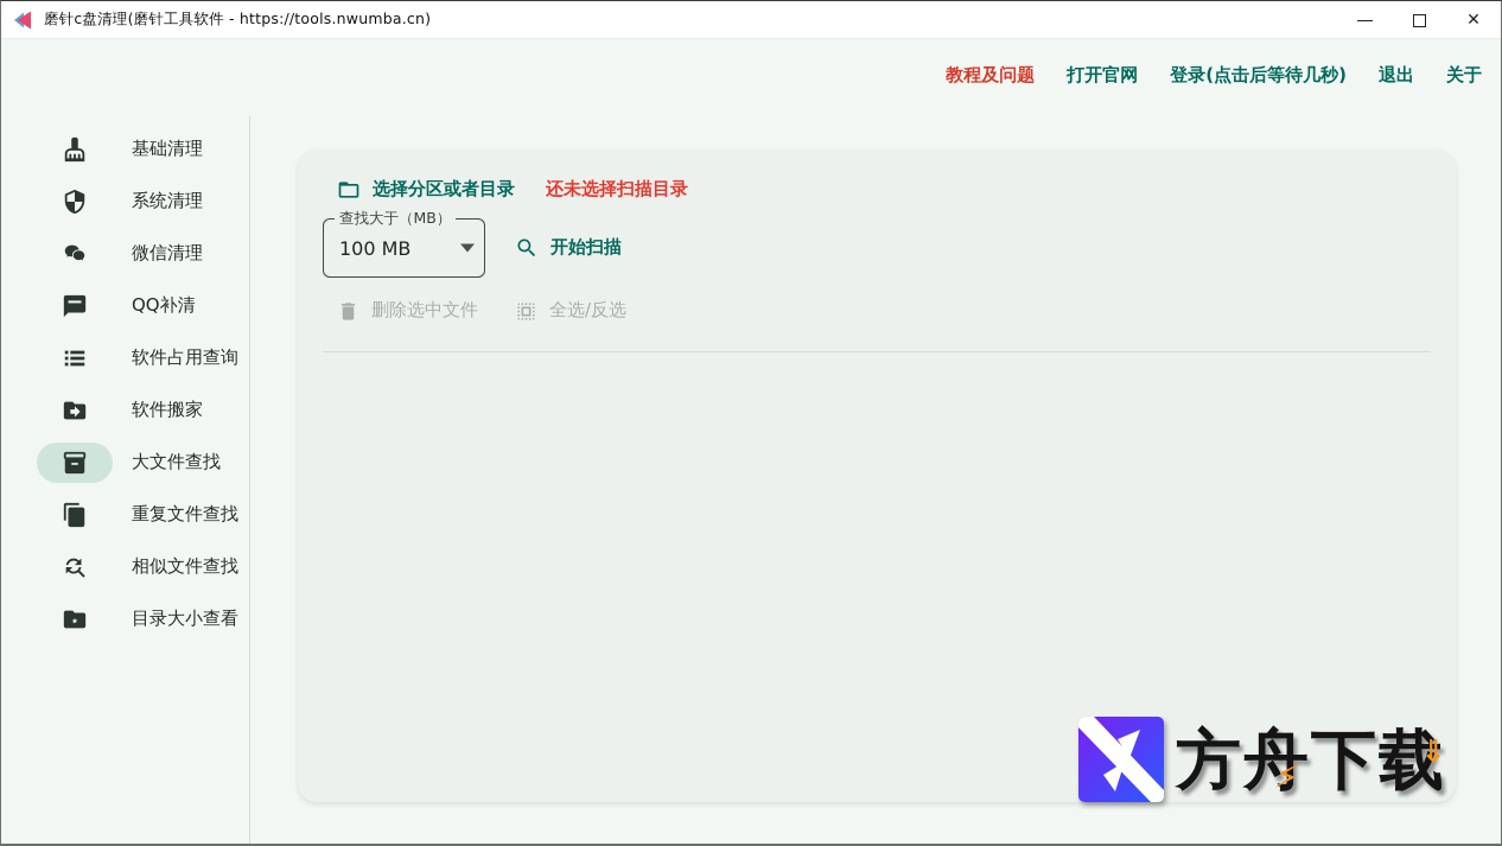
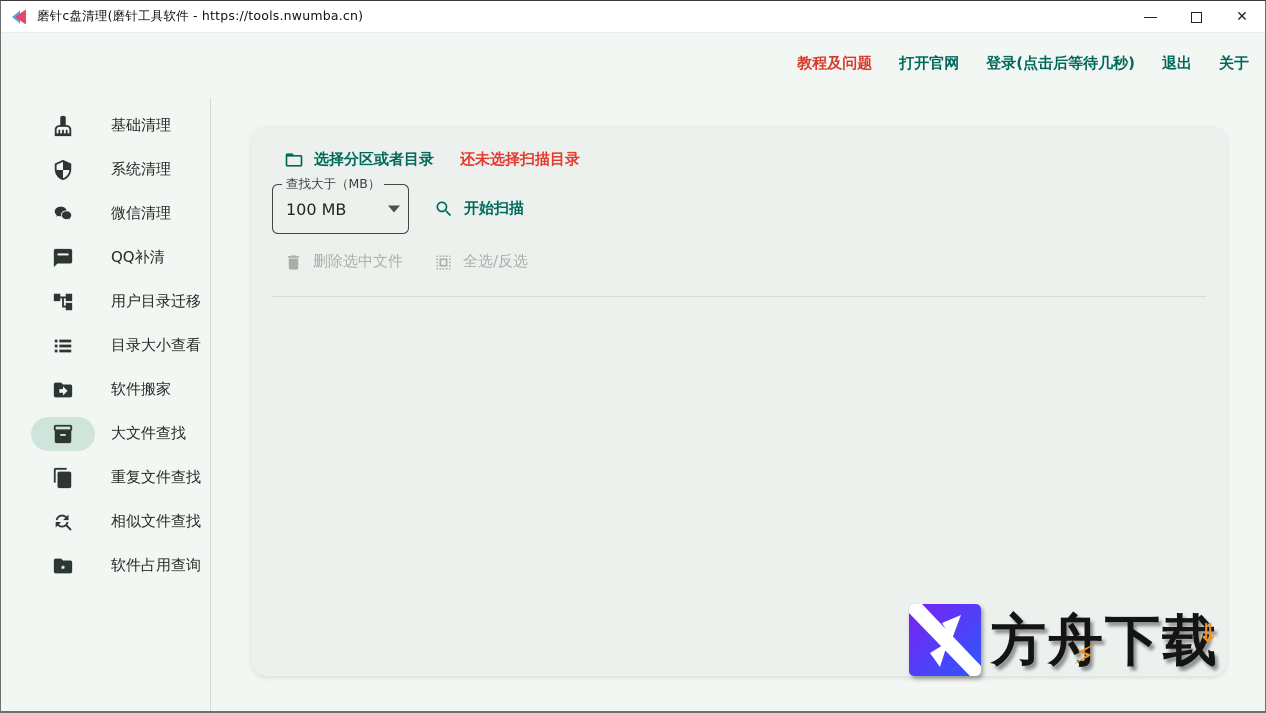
  磨针c盘清理(磨针工具软件 - https://tools.nwumba.cn)
  ✕
  教程及问题
  打开官网
  登录(点击后等待几秒)
  退出
  关于
  基础清理
  系统清理
  微信清理
  QQ补清
+ 用户目录迁移
- 软件占用查询
+ 目录大小查看
  软件搬家
  大文件查找
  重复文件查找
  相似文件查找
- 目录大小查看
+ 软件占用查询
  选择分区或者目录
  还未选择扫描目录
  查找大于（MB）
  100 MB
  开始扫描
  删除选中文件
  全选/反选
  方舟下载
  ⇓
